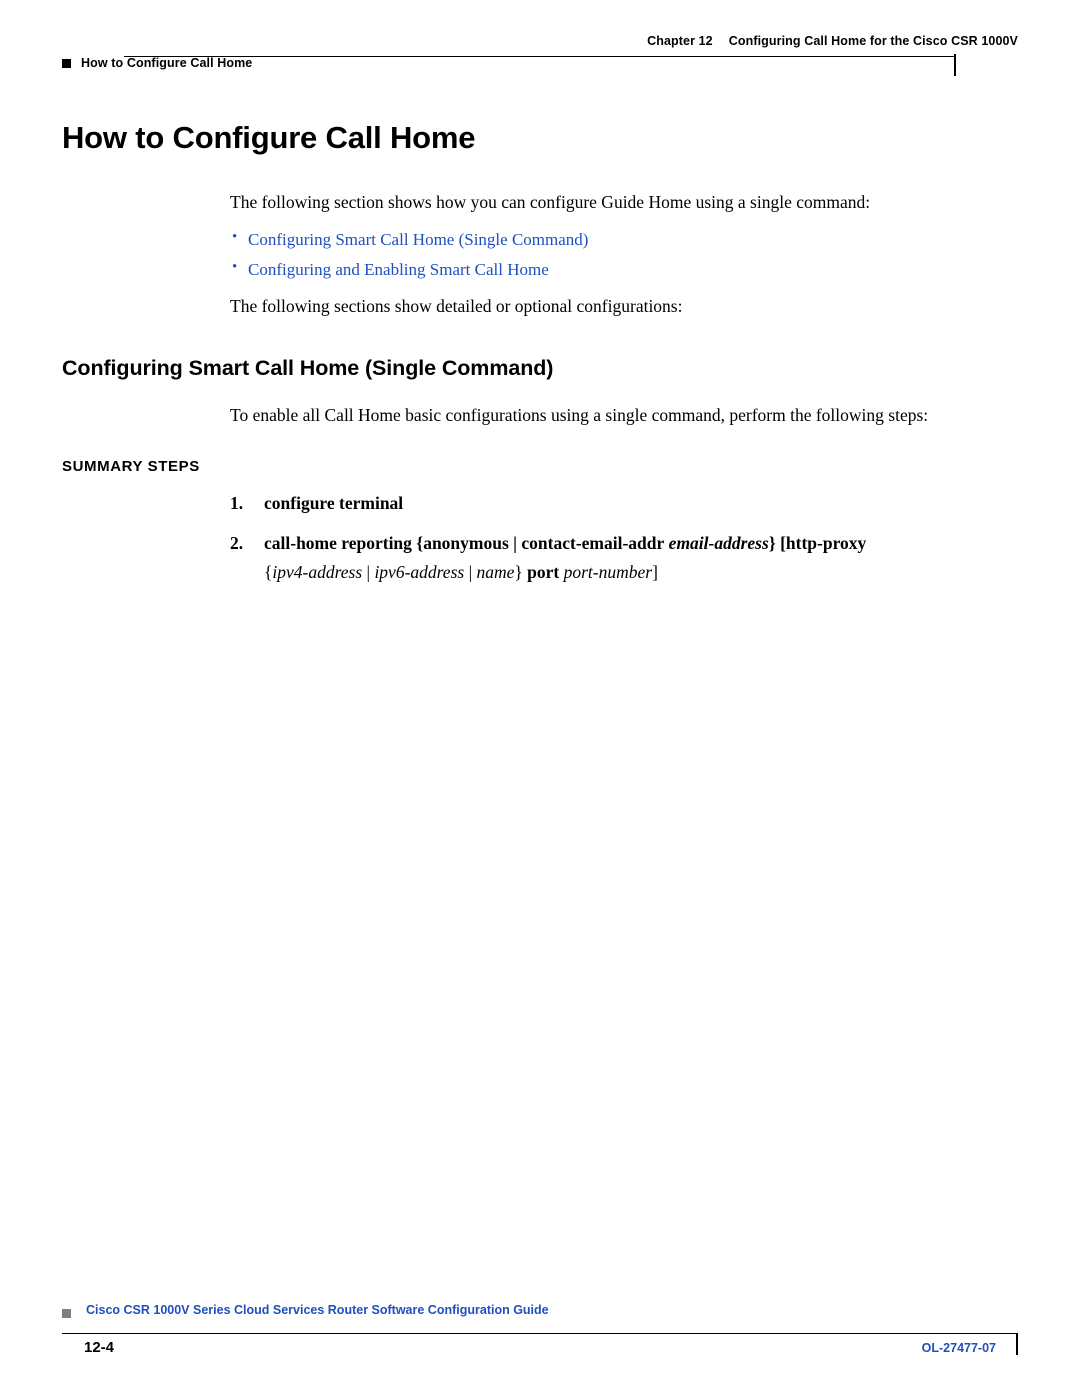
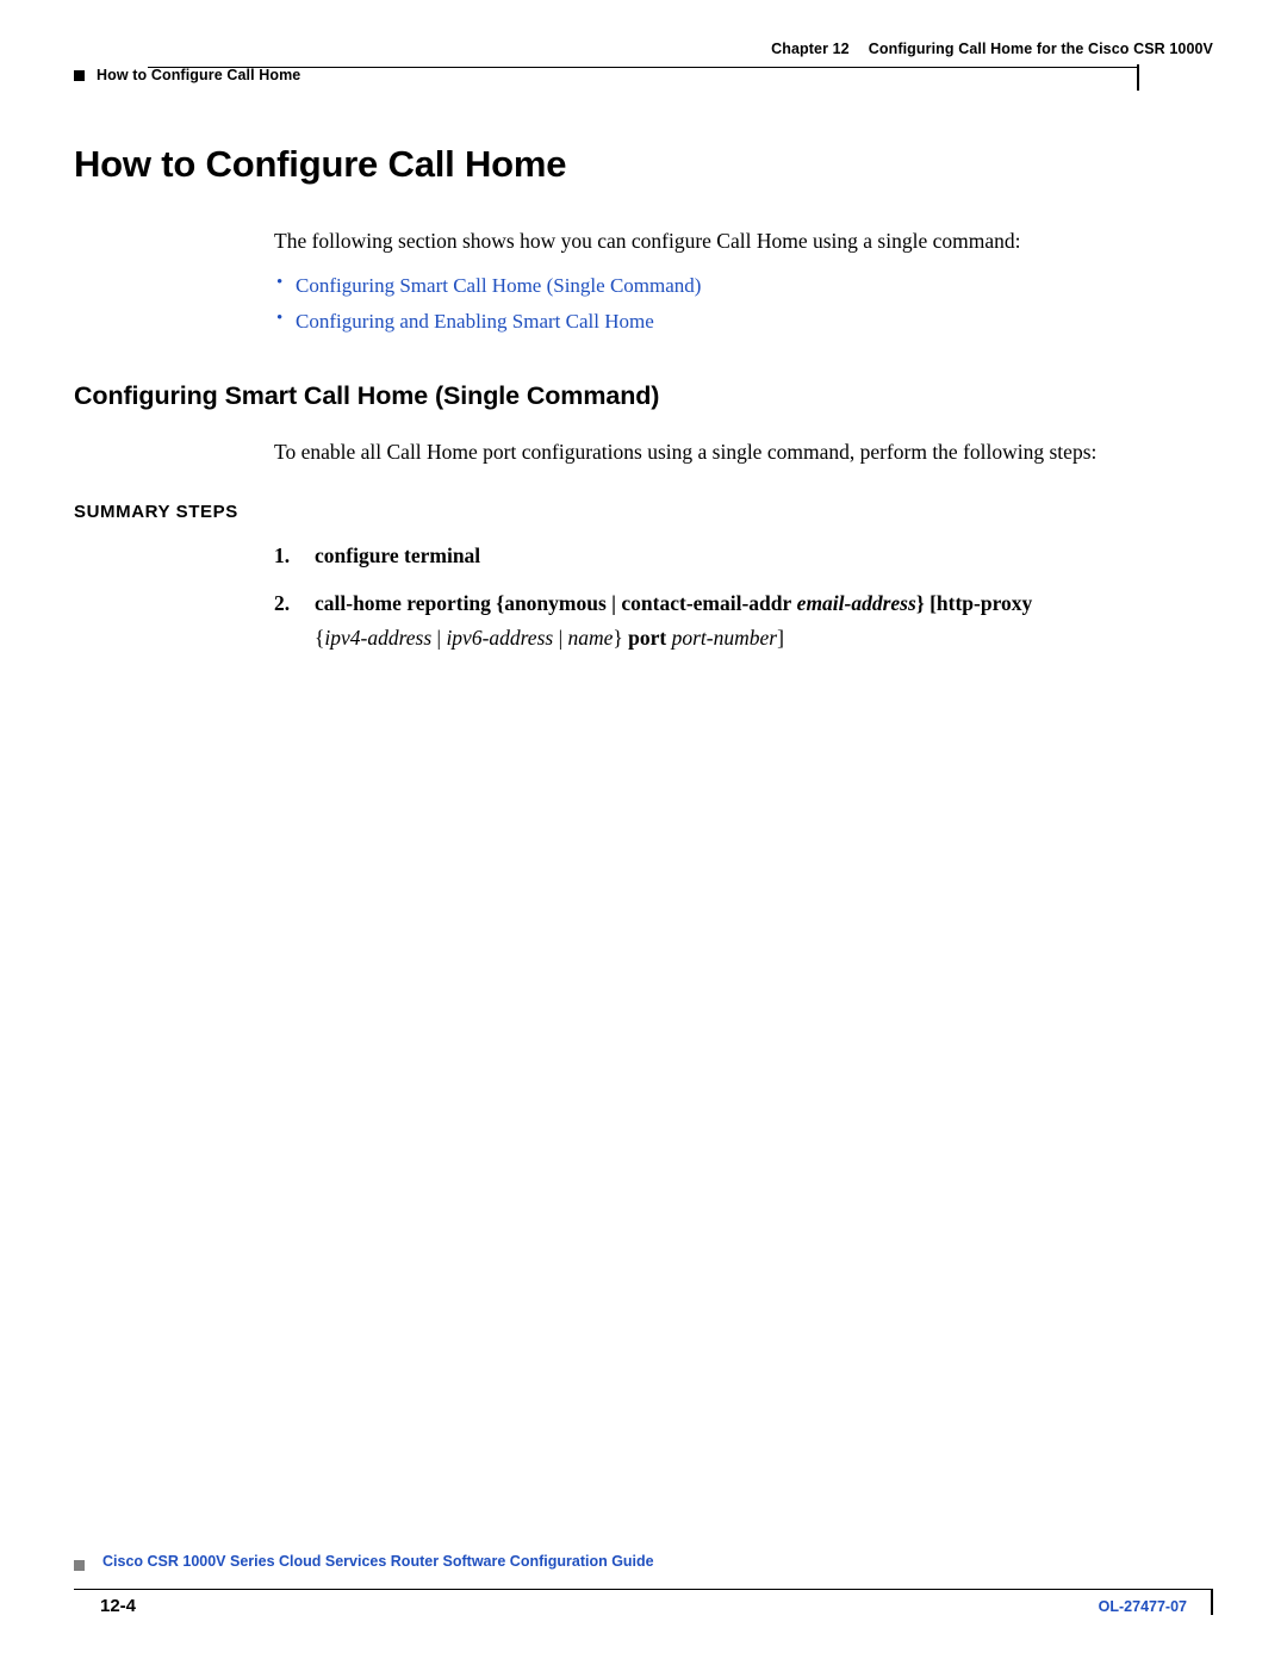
  How to Configure Call Home
  Chapter 12
  Configuring Call Home for the Cisco CSR 1000V
  How to Configure Call Home
- The following section shows how you can configure Guide Home using a single command:
+ The following section shows how you can configure Call Home using a single command:
  Configuring Smart Call Home (Single Command)
  Configuring and Enabling Smart Call Home
- The following sections show detailed or optional configurations:
  Configuring Smart Call Home (Single Command)
- To enable all Call Home basic configurations using a single command, perform the following steps:
+ To enable all Call Home port configurations using a single command, perform the following steps:
  SUMMARY STEPS
  1.
  configure terminal
  2.
  call-home reporting {anonymous | contact-email-addr email-address} [http-proxy
  {ipv4-address | ipv6-address | name} port port-number]
  Cisco CSR 1000V Series Cloud Services Router Software Configuration Guide
  12-4
  OL-27477-07
